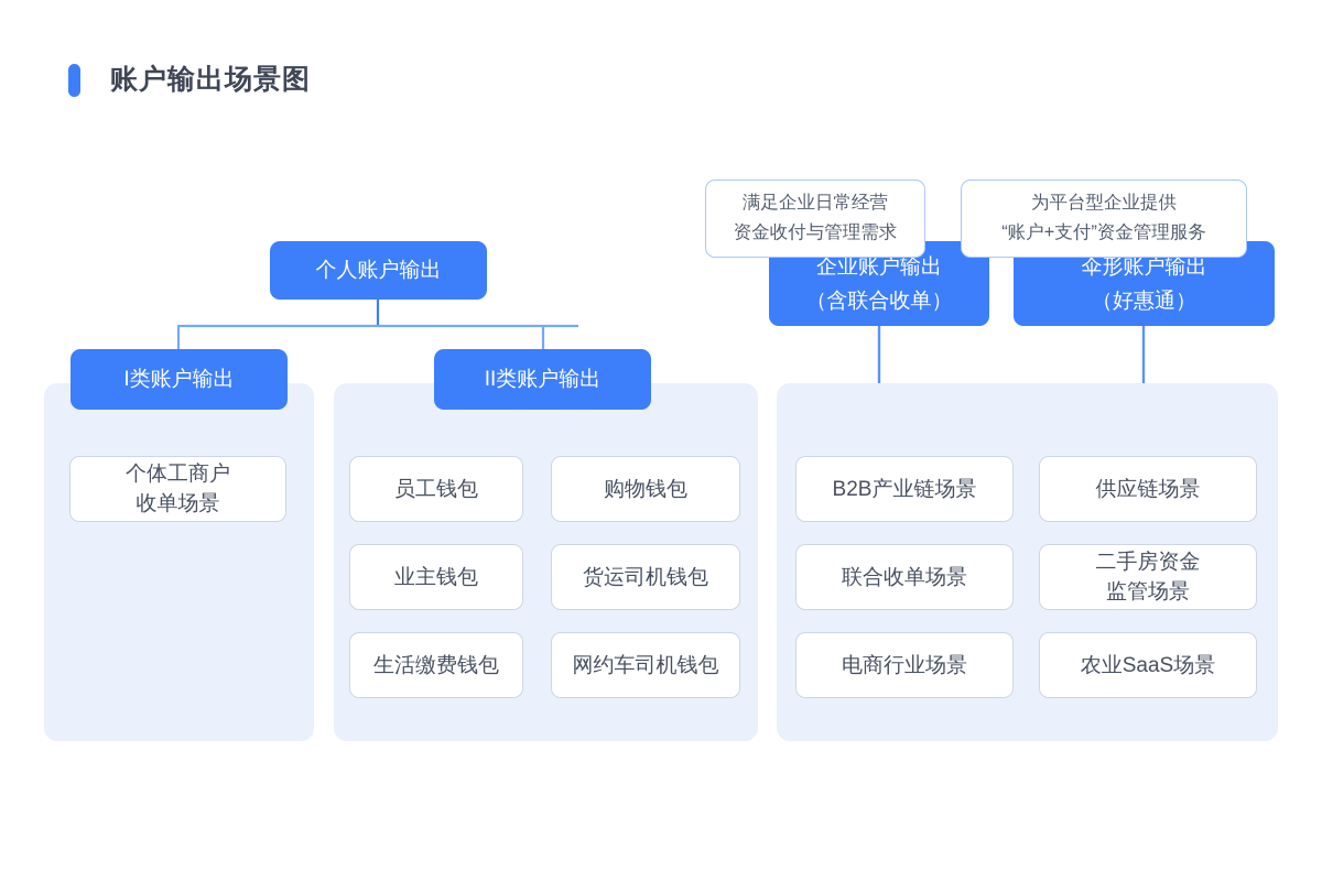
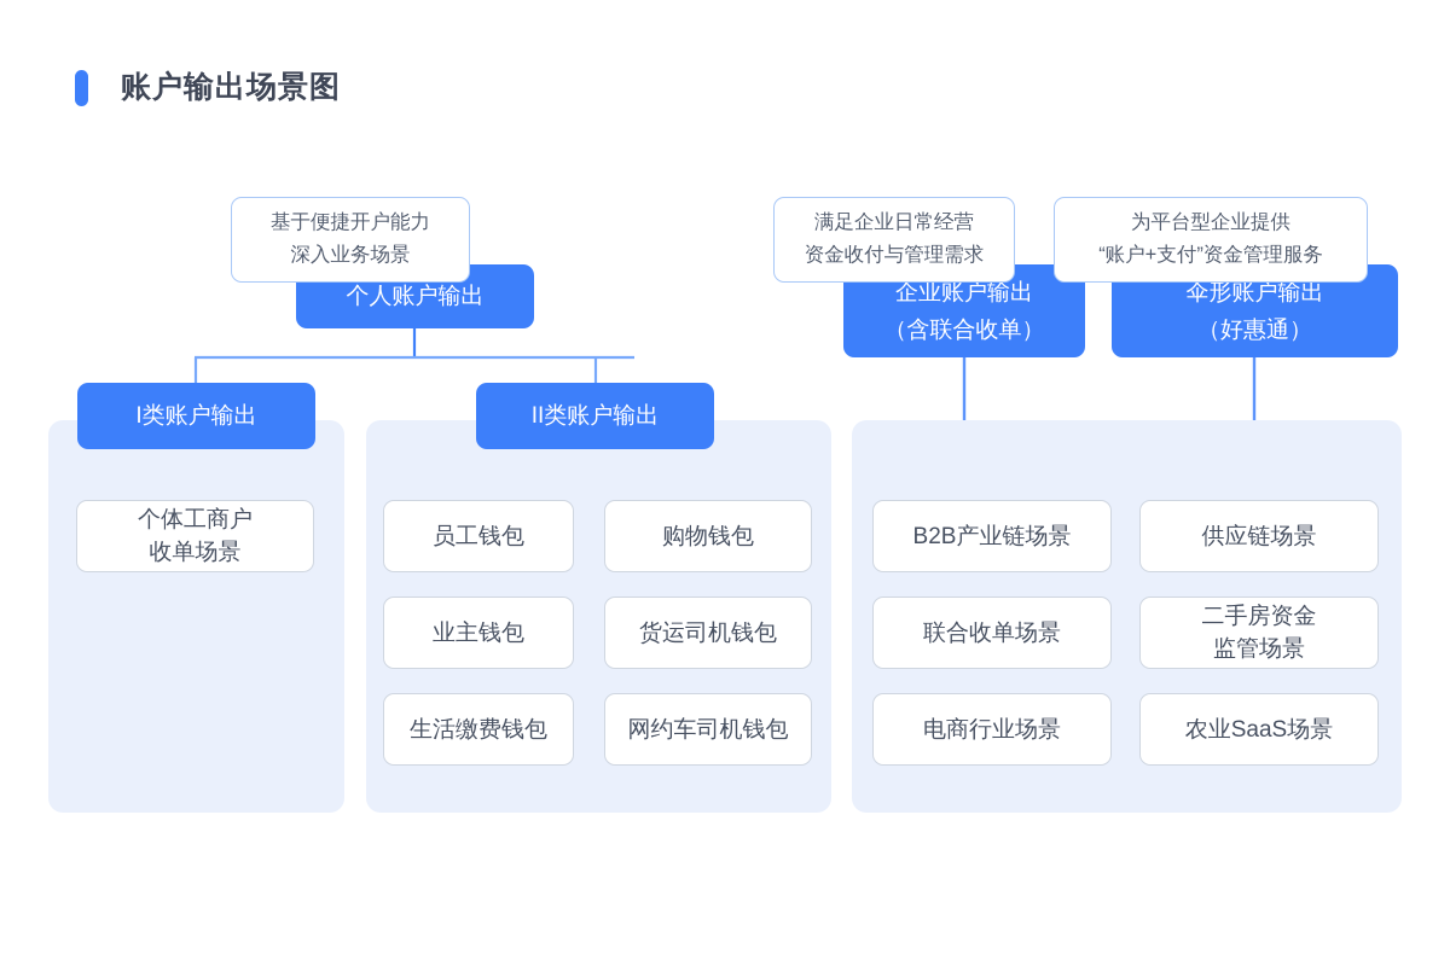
  账户输出场景图
+ 基于便捷开户能力
+ 深入业务场景
  满足企业日常经营
  资金收付与管理需求
  为平台型企业提供
  “账户+支付”资金管理服务
  个人账户输出
  企业账户输出
  （含联合收单）
  伞形账户输出
  （好惠通）
  I类账户输出
  II类账户输出
  个体工商户
  收单场景
  员工钱包
  购物钱包
  业主钱包
  货运司机钱包
  生活缴费钱包
  网约车司机钱包
  B2B产业链场景
  联合收单场景
  电商行业场景
  供应链场景
  二手房资金
  监管场景
  农业SaaS场景
